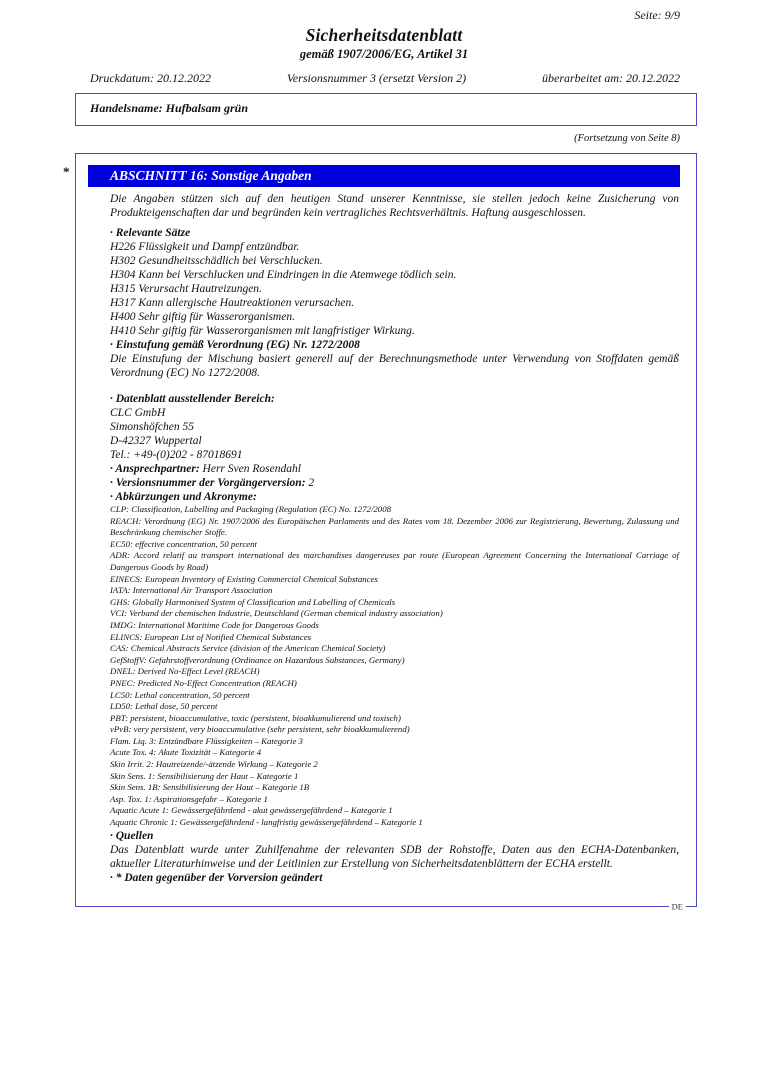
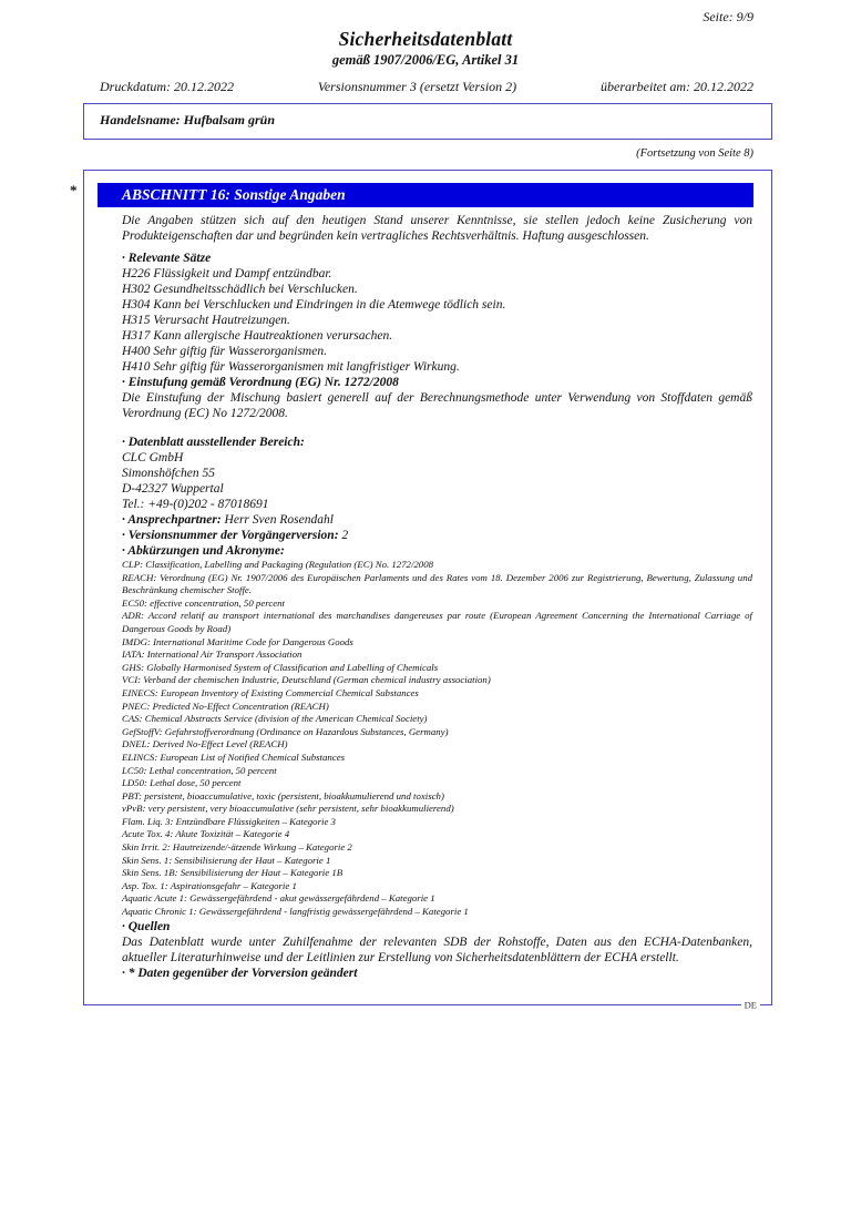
  Seite: 9/9
  Sicherheitsdatenblatt
  gemäß 1907/2006/EG, Artikel 31
  Druckdatum: 20.12.2022
  Versionsnummer 3 (ersetzt Version 2)
  überarbeitet am: 20.12.2022
  Handelsname: Hufbalsam grün
  (Fortsetzung von Seite 8)
  *
  ABSCHNITT 16: Sonstige Angaben
  Die Angaben stützen sich auf den heutigen Stand unserer Kenntnisse, sie stellen jedoch keine Zusicherung von Produkteigenschaften dar und begründen kein vertragliches Rechtsverhältnis. Haftung ausgeschlossen.
  · Relevante Sätze
  H226 Flüssigkeit und Dampf entzündbar.
  H302 Gesundheitsschädlich bei Verschlucken.
  H304 Kann bei Verschlucken und Eindringen in die Atemwege tödlich sein.
  H315 Verursacht Hautreizungen.
  H317 Kann allergische Hautreaktionen verursachen.
  H400 Sehr giftig für Wasserorganismen.
  H410 Sehr giftig für Wasserorganismen mit langfristiger Wirkung.
  · Einstufung gemäß Verordnung (EG) Nr. 1272/2008
  Die Einstufung der Mischung basiert generell auf der Berechnungsmethode unter Verwendung von Stoffdaten gemäß Verordnung (EC) No 1272/2008.
  · Datenblatt ausstellender Bereich:
  CLC GmbH
  Simonshöfchen 55
  D-42327 Wuppertal
  Tel.: +49-(0)202 - 87018691
  · Ansprechpartner: Herr Sven Rosendahl
  · Versionsnummer der Vorgängerversion: 2
  · Abkürzungen und Akronyme:
  CLP: Classification, Labelling and Packaging (Regulation (EC) No. 1272/2008
  REACH: Verordnung (EG) Nr. 1907/2006 des Europäischen Parlaments und des Rates vom 18. Dezember 2006 zur Registrierung, Bewertung, Zulassung und Beschränkung chemischer Stoffe.
  EC50: effective concentration, 50 percent
  ADR: Accord relatif au transport international des marchandises dangereuses par route (European Agreement Concerning the International Carriage of Dangerous Goods by Road)
- EINECS: European Inventory of Existing Commercial Chemical Substances
+ IMDG: International Maritime Code for Dangerous Goods
  IATA: International Air Transport Association
  GHS: Globally Harmonised System of Classification and Labelling of Chemicals
  VCI: Verband der chemischen Industrie, Deutschland (German chemical industry association)
- IMDG: International Maritime Code for Dangerous Goods
+ EINECS: European Inventory of Existing Commercial Chemical Substances
- ELINCS: European List of Notified Chemical Substances
+ PNEC: Predicted No-Effect Concentration (REACH)
  CAS: Chemical Abstracts Service (division of the American Chemical Society)
  GefStoffV: Gefahrstoffverordnung (Ordinance on Hazardous Substances, Germany)
  DNEL: Derived No-Effect Level (REACH)
- PNEC: Predicted No-Effect Concentration (REACH)
+ ELINCS: European List of Notified Chemical Substances
  LC50: Lethal concentration, 50 percent
  LD50: Lethal dose, 50 percent
  PBT: persistent, bioaccumulative, toxic (persistent, bioakkumulierend und toxisch)
  vPvB: very persistent, very bioaccumulative (sehr persistent, sehr bioakkumulierend)
  Flam. Liq. 3: Entzündbare Flüssigkeiten – Kategorie 3
  Acute Tox. 4: Akute Toxizität – Kategorie 4
  Skin Irrit. 2: Hautreizende/-ätzende Wirkung – Kategorie 2
  Skin Sens. 1: Sensibilisierung der Haut – Kategorie 1
  Skin Sens. 1B: Sensibilisierung der Haut – Kategorie 1B
  Asp. Tox. 1: Aspirationsgefahr – Kategorie 1
  Aquatic Acute 1: Gewässergefährdend - akut gewässergefährdend – Kategorie 1
  Aquatic Chronic 1: Gewässergefährdend - langfristig gewässergefährdend – Kategorie 1
  · Quellen
  Das Datenblatt wurde unter Zuhilfenahme der relevanten SDB der Rohstoffe, Daten aus den ECHA-Datenbanken, aktueller Literaturhinweise und der Leitlinien zur Erstellung von Sicherheitsdatenblättern der ECHA erstellt.
  · * Daten gegenüber der Vorversion geändert
  DE
